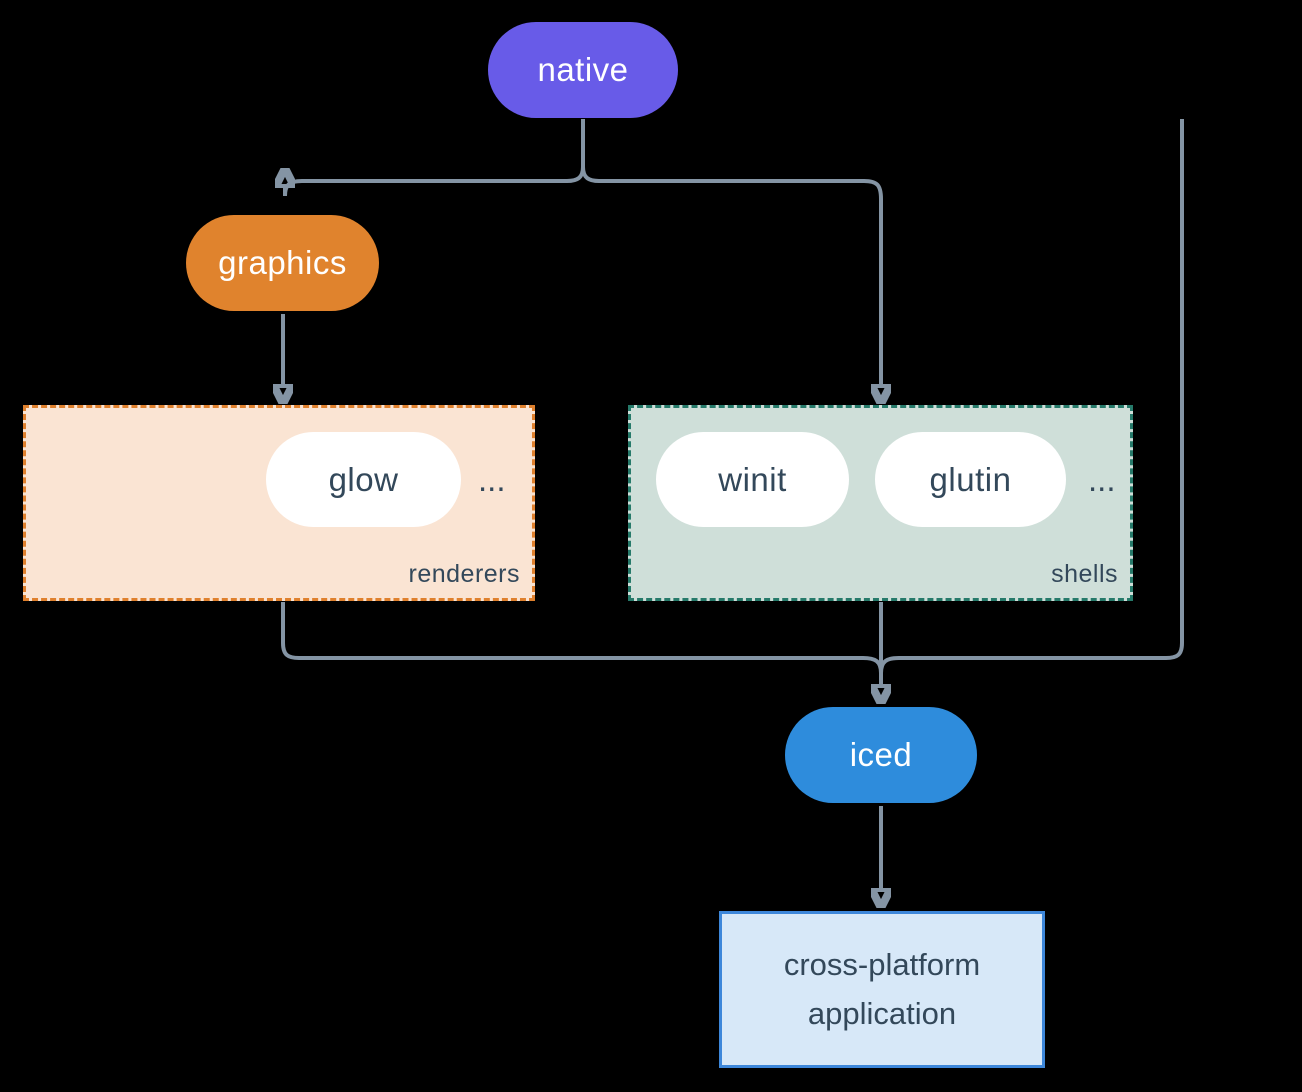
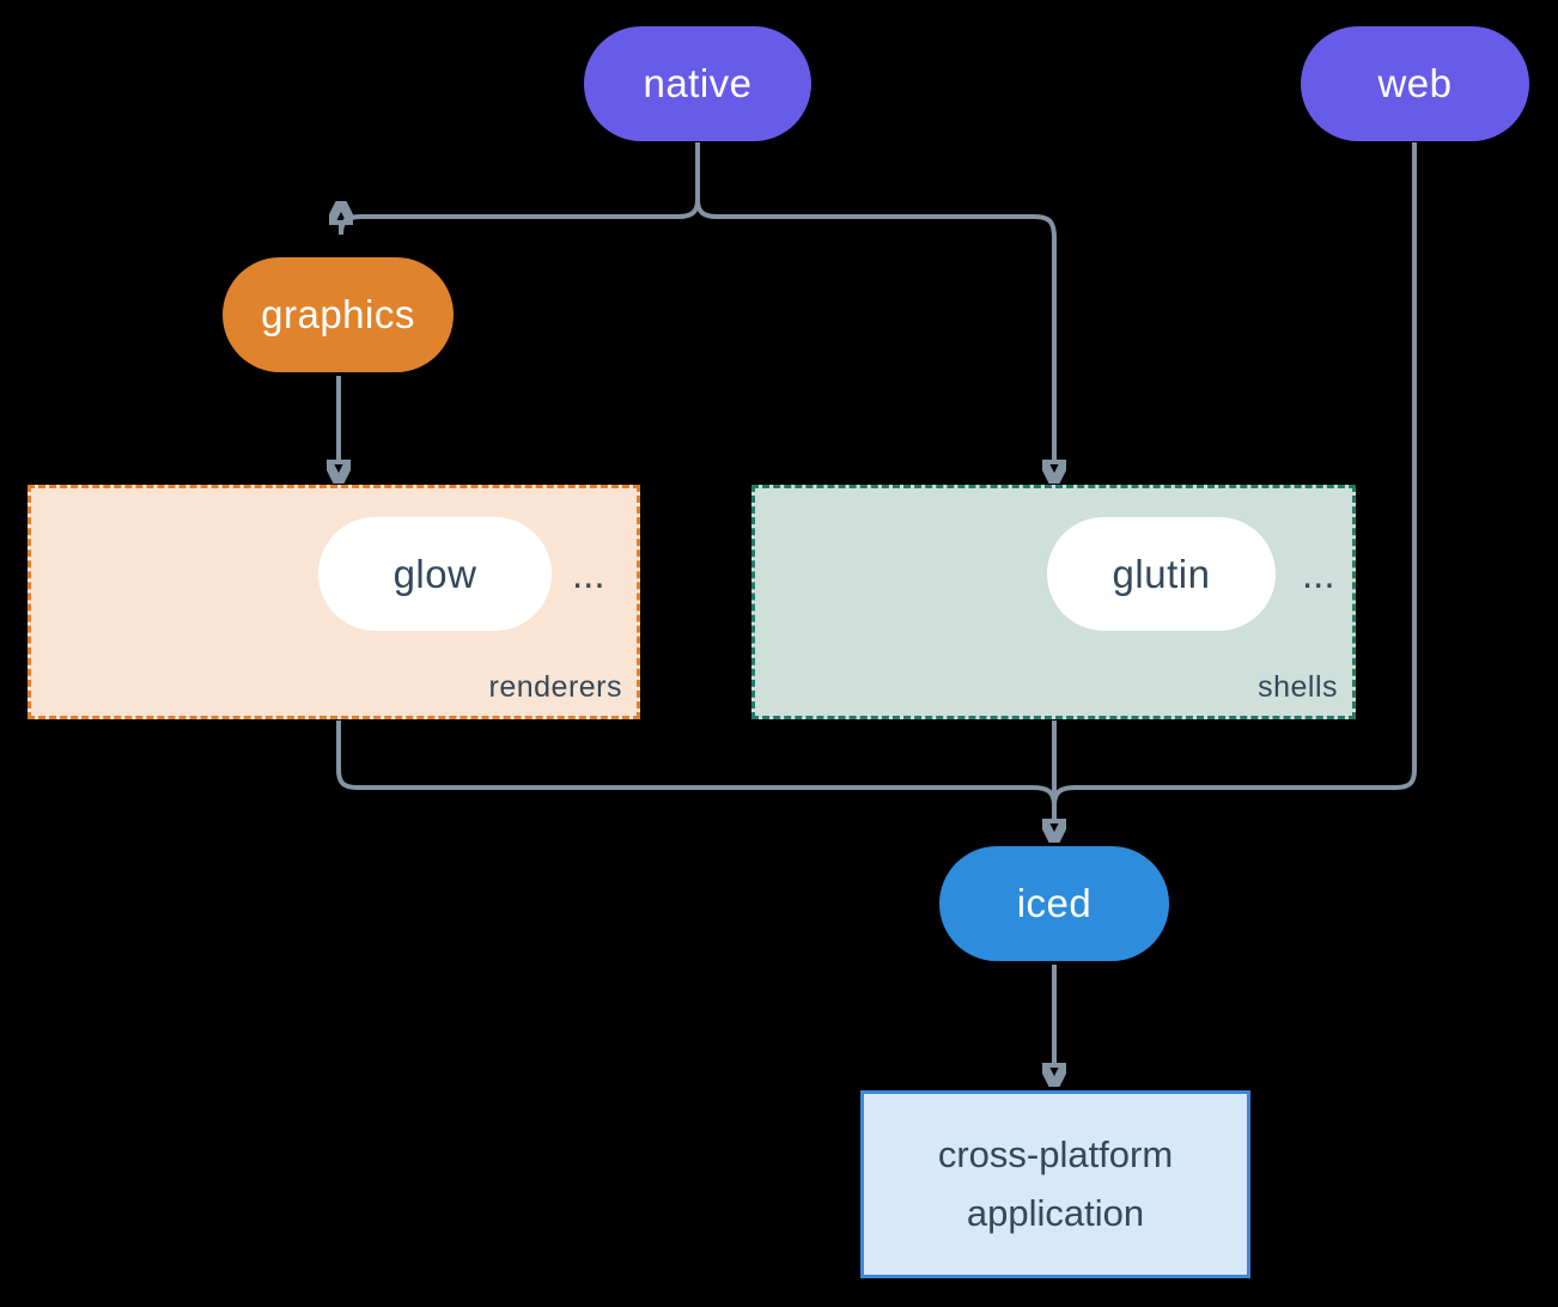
  native
+ web
  graphics
  glow
  ...
  renderers
- winit
  glutin
  ...
  shells
  iced
  cross-platform application
